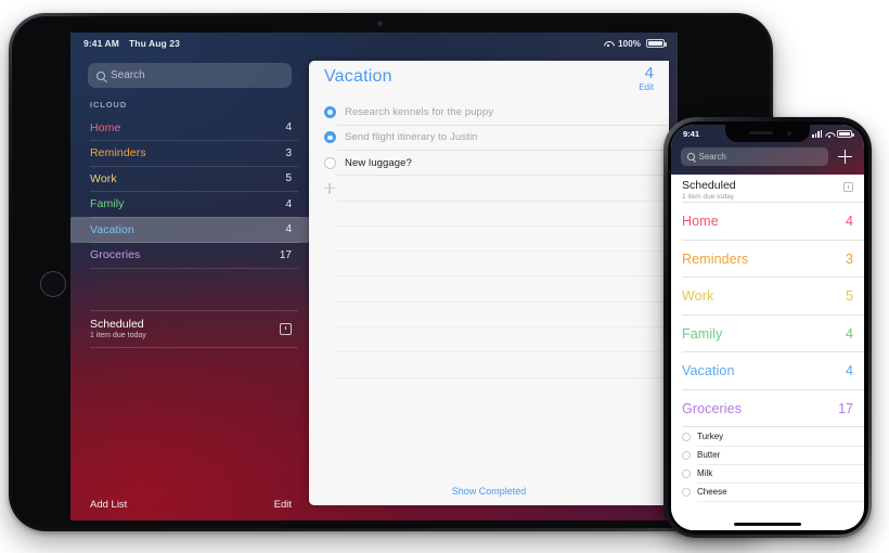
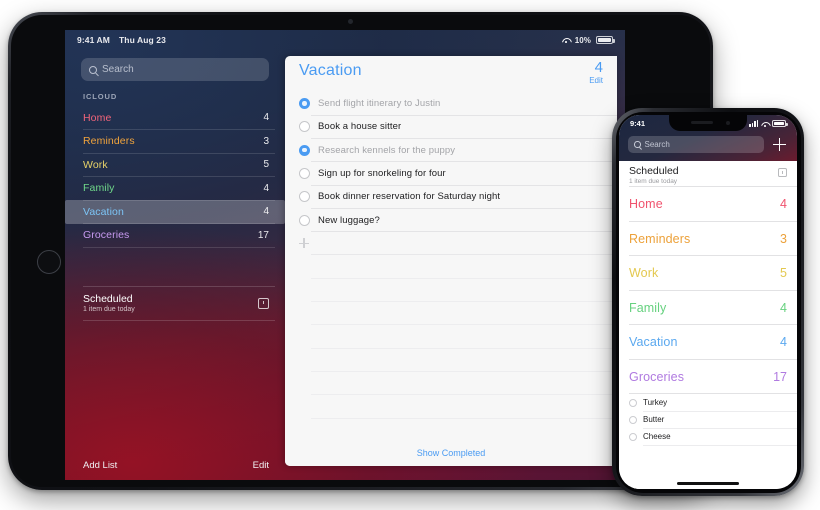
  9:41 AM
  Thu Aug 23
- 100%
+ 10%
  Search
  ICLOUD
  Home
  4
  Reminders
  3
  Work
  5
  Family
  4
  Vacation
  4
  Groceries
  17
  Scheduled
  Add List
  Edit
  Vacation
  4
  Edit
- Research kennels for the puppy
+ Send flight itinerary to Justin
+ Book a house sitter
- Send flight itinerary to Justin
+ Research kennels for the puppy
+ Sign up for snorkeling for four
+ Book dinner reservation for Saturday night
  New luggage?
  Show Completed
  9:41
  Search
  Scheduled
  Home
  4
  Reminders
  3
  Work
  5
  Family
  4
  Vacation
  4
  Groceries
  17
  Turkey
  Butter
- Milk
  Cheese
